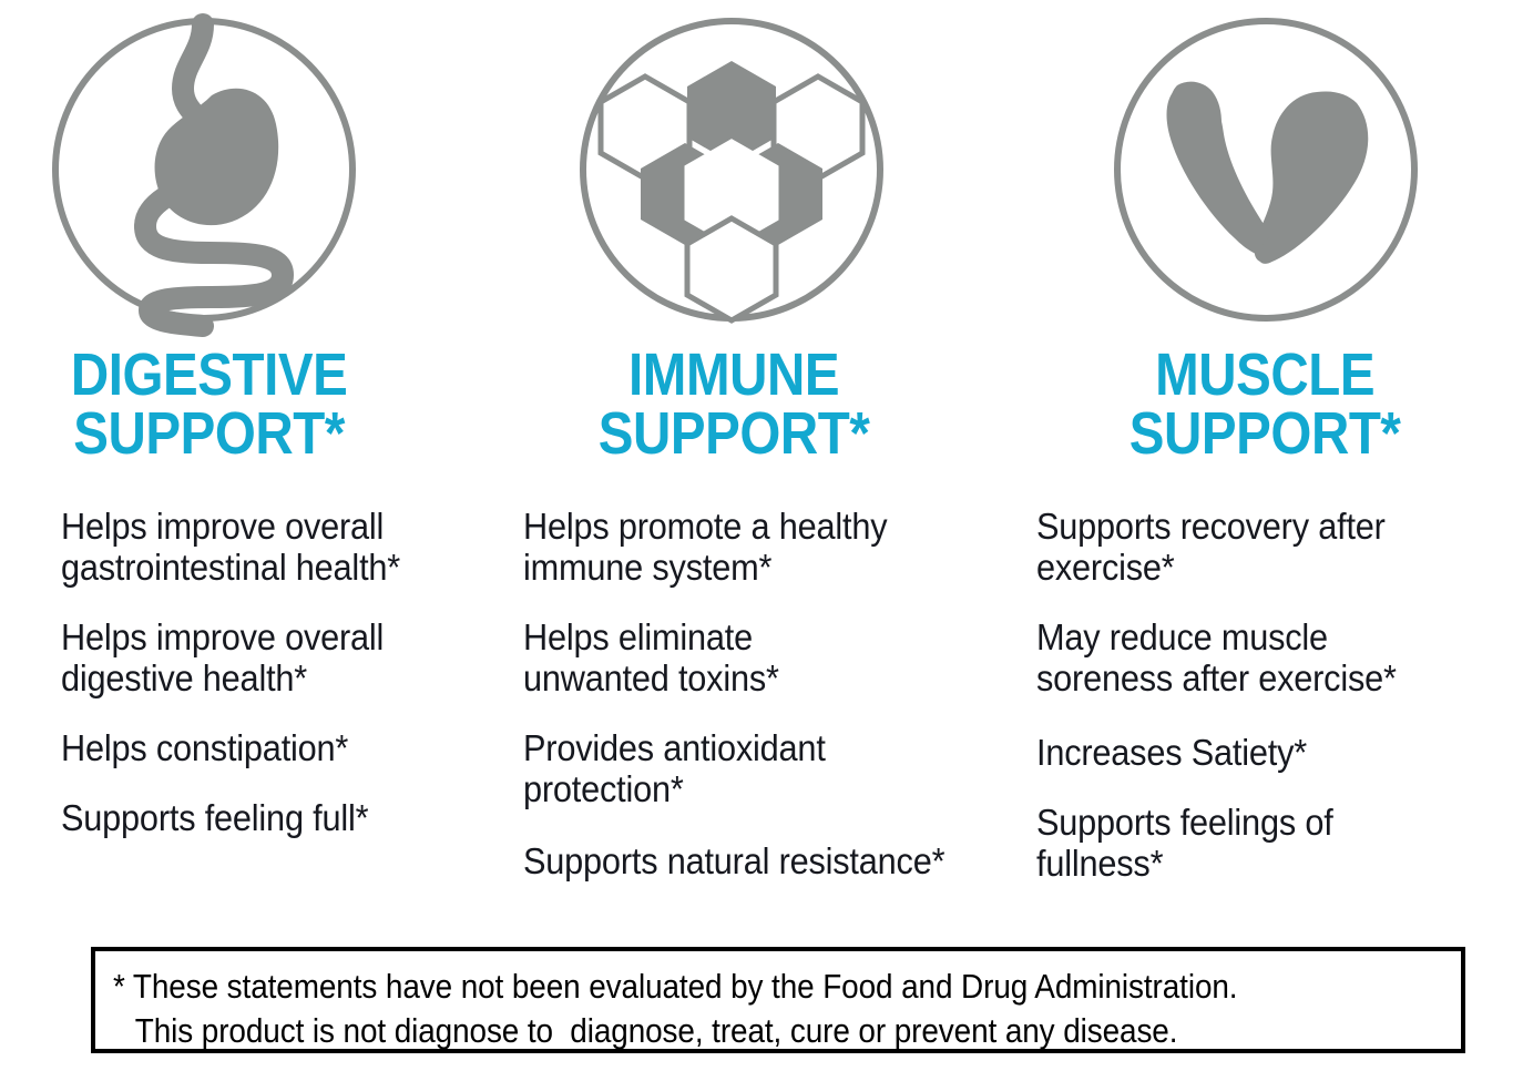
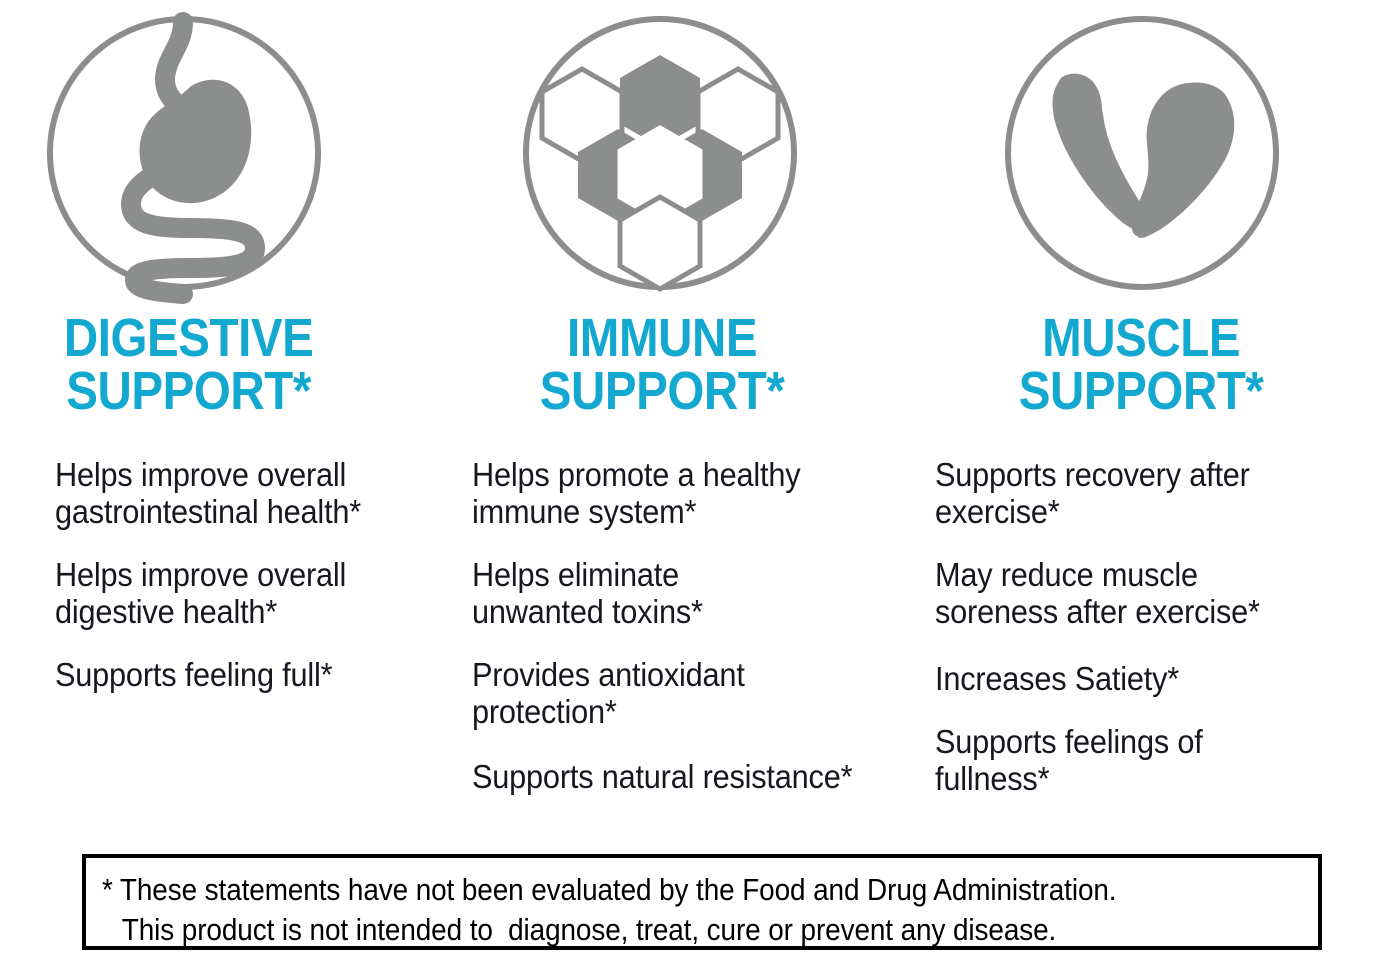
  DIGESTIVE
  SUPPORT*
  Helps improve overall
  gastrointestinal health*
  Helps improve overall
  digestive health*
- Helps constipation*
  Supports feeling full*
  IMMUNE
  SUPPORT*
  Helps promote a healthy
  immune system*
  Helps eliminate
  unwanted toxins*
  Provides antioxidant
  protection*
  Supports natural resistance*
  MUSCLE
  SUPPORT*
  Supports recovery after
  exercise*
  May reduce muscle
  soreness after exercise*
  Increases Satiety*
  Supports feelings of
  fullness*
  * These statements have not been evaluated by the Food and Drug Administration.
- This product is not diagnose to diagnose, treat, cure or prevent any disease.
+ This product is not intended to diagnose, treat, cure or prevent any disease.
